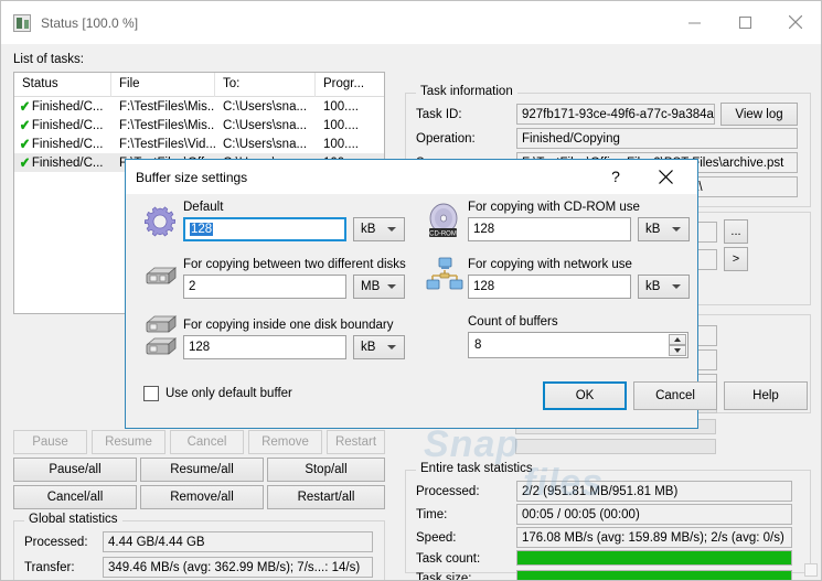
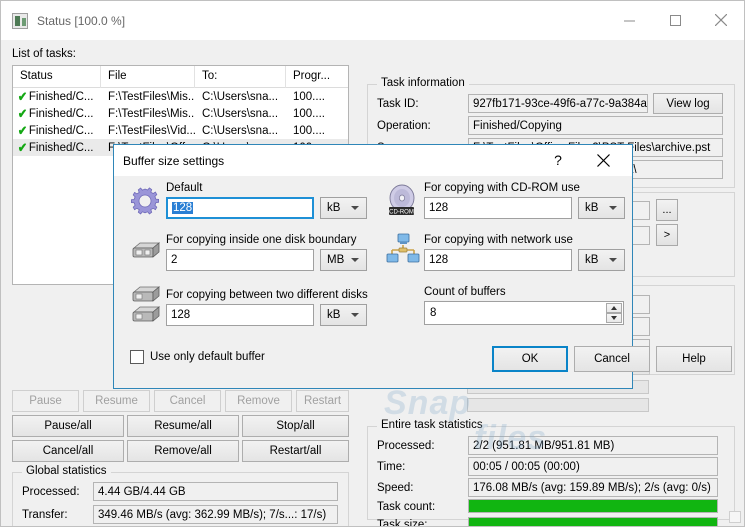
  Status [100.0 %]
  List of tasks:
  Status
  File
  To:
  Progr...
  ✔
  Finished/C...
  F:\TestFiles\Mis..
  C:\Users\sna...
  100....
  ✔
  Finished/C...
  F:\TestFiles\Mis..
  C:\Users\sna...
  100....
  ✔
  Finished/C...
  F:\TestFiles\Vid...
  C:\Users\sna...
  100....
  ✔
  Finished/C...
  Pause
  Resume
  Cancel
  Remove
  Restart
  Pause/all
  Resume/all
  Stop/all
  Cancel/all
  Remove/all
  Restart/all
  Global statistics
  Processed:
  4.44 GB/4.44 GB
  Transfer:
- 349.46 MB/s (avg: 362.99 MB/s); 7/s...: 14/s)
+ 349.46 MB/s (avg: 362.99 MB/s); 7/s...: 17/s)
  Task information
  Task ID:
  927fb171-93ce-49f6-a77c-9a384a
  View log
  Operation:
  Finished/Copying
  ...
  >
  Entire task statistics
  Processed:
  2/2 (951.81 MB/951.81 MB)
  Time:
  00:05 / 00:05 (00:00)
  Speed:
  176.08 MB/s (avg: 159.89 MB/s); 2/s (avg: 0/s)
  Task count:
  Task size:
  Buffer size settings
  ?
  Snap
  files
  Default
  128
  kB
- For copying between two different disks
+ For copying inside one disk boundary
  2
  MB
- For copying inside one disk boundary
+ For copying between two different disks
  128
  kB
  Use only default buffer
  For copying with CD-ROM use
  128
  kB
  For copying with network use
  128
  kB
  Count of buffers
  8
  OK
  Cancel
  Help
